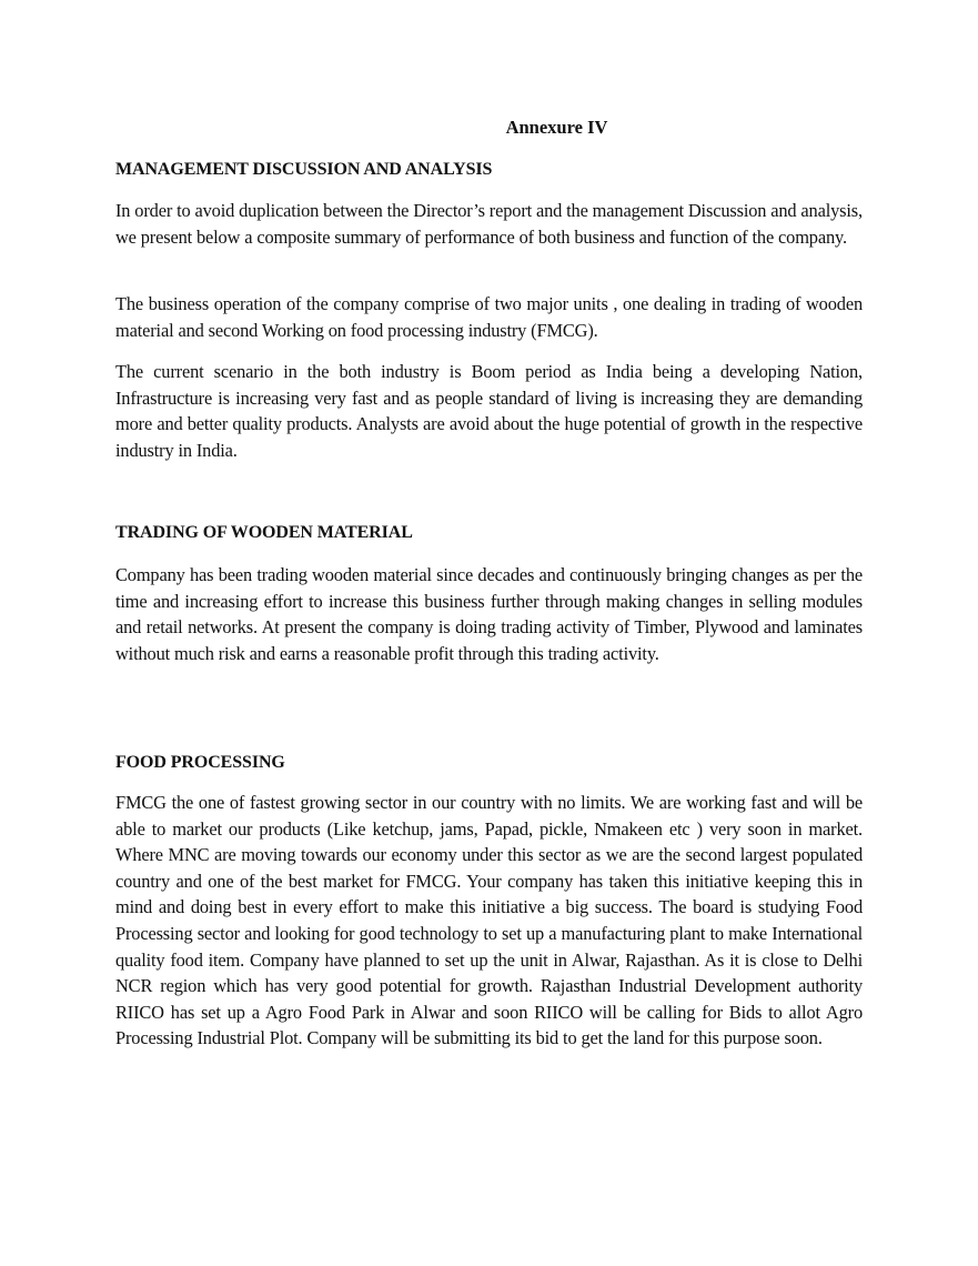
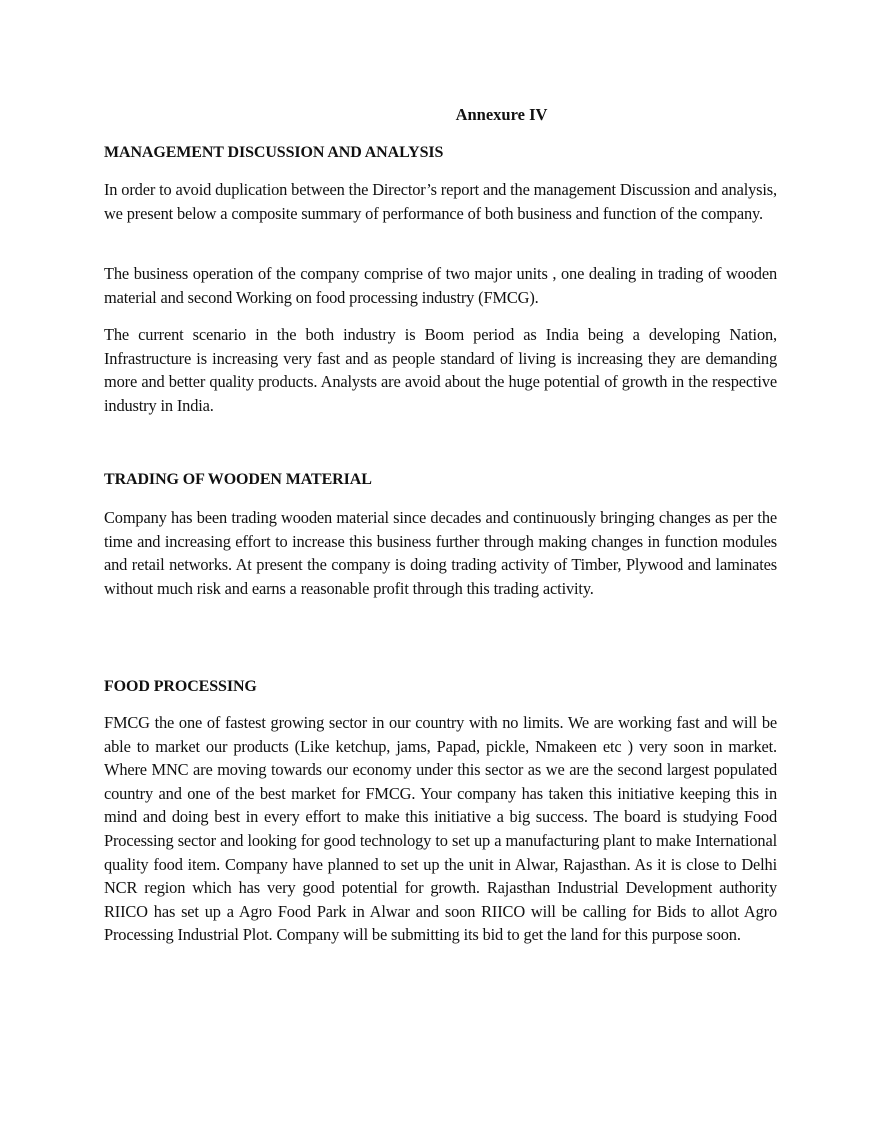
  Annexure IV
  MANAGEMENT DISCUSSION AND ANALYSIS
  In order to avoid duplication between the Director’s report and the management Discussion and analysis, we present below a composite summary of performance of both business and function of the company.
  The business operation of the company comprise of two major units , one dealing in trading of wooden material and second Working on food processing industry (FMCG).
  The current scenario in the both industry is Boom period as India being a developing Nation, Infrastructure is increasing very fast and as people standard of living is increasing they are demanding more and better quality products. Analysts are avoid about the huge potential of growth in the respective industry in India.
  TRADING OF WOODEN MATERIAL
- Company has been trading wooden material since decades and continuously bringing changes as per the time and increasing effort to increase this business further through making changes in selling modules and retail networks. At present the company is doing trading activity of Timber, Plywood and laminates without much risk and earns a reasonable profit through this trading activity.
+ Company has been trading wooden material since decades and continuously bringing changes as per the time and increasing effort to increase this business further through making changes in function modules and retail networks. At present the company is doing trading activity of Timber, Plywood and laminates without much risk and earns a reasonable profit through this trading activity.
  FOOD PROCESSING
  FMCG the one of fastest growing sector in our country with no limits. We are working fast and will be able to market our products (Like ketchup, jams, Papad, pickle, Nmakeen etc ) very soon in market. Where MNC are moving towards our economy under this sector as we are the second largest populated country and one of the best market for FMCG. Your company has taken this initiative keeping this in mind and doing best in every effort to make this initiative a big success. The board is studying Food Processing sector and looking for good technology to set up a manufacturing plant to make International quality food item. Company have planned to set up the unit in Alwar, Rajasthan. As it is close to Delhi NCR region which has very good potential for growth. Rajasthan Industrial Development authority RIICO has set up a Agro Food Park in Alwar and soon RIICO will be calling for Bids to allot Agro Processing Industrial Plot. Company will be submitting its bid to get the land for this purpose soon.
